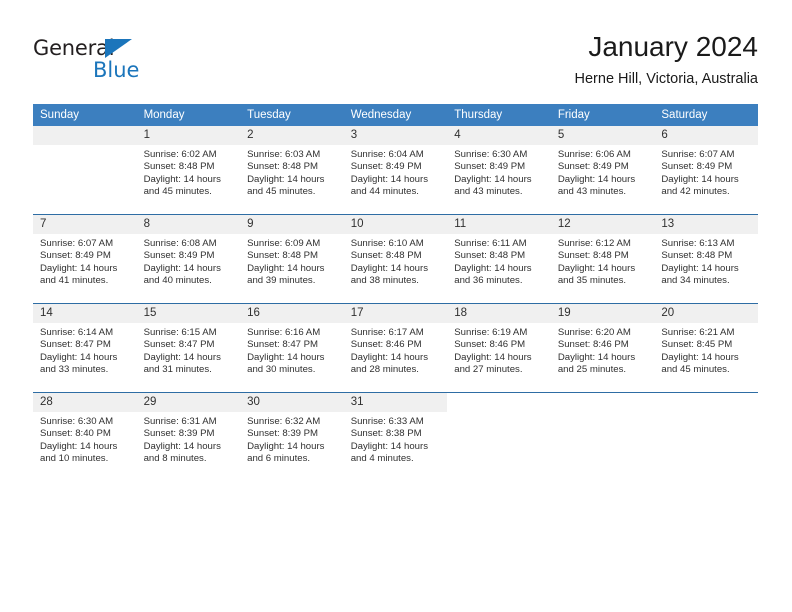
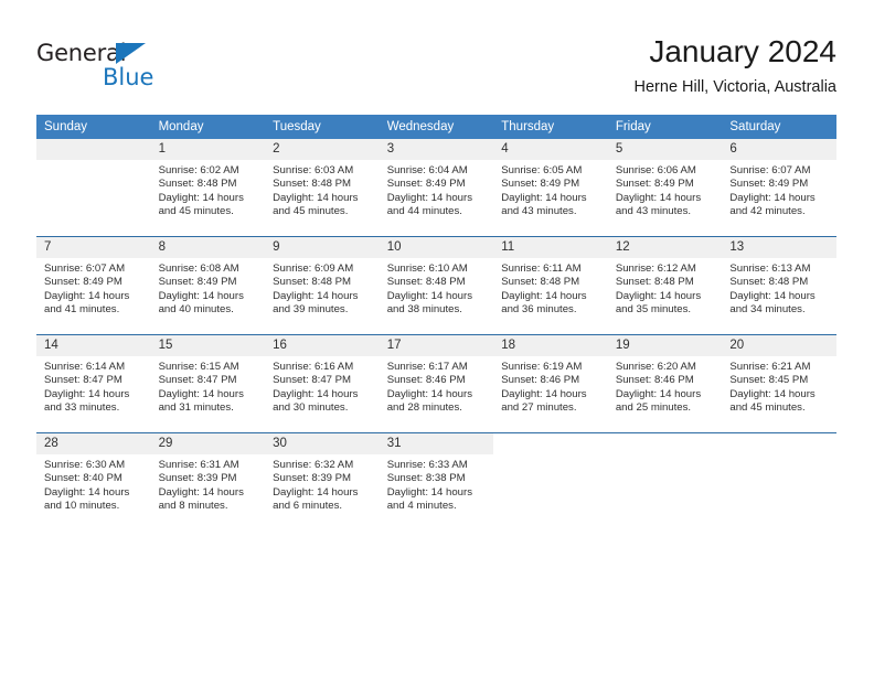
  General
  Blue
  January 2024
  Herne Hill, Victoria, Australia
  Sunday	Monday	Tuesday	Wednesday	Thursday	Friday	Saturday
- 	1Sunrise: 6:02 AMSunset: 8:48 PMDaylight: 14 hoursand 45 minutes.	2Sunrise: 6:03 AMSunset: 8:48 PMDaylight: 14 hoursand 45 minutes.	3Sunrise: 6:04 AMSunset: 8:49 PMDaylight: 14 hoursand 44 minutes.	4Sunrise: 6:30 AMSunset: 8:49 PMDaylight: 14 hoursand 43 minutes.	5Sunrise: 6:06 AMSunset: 8:49 PMDaylight: 14 hoursand 43 minutes.	6Sunrise: 6:07 AMSunset: 8:49 PMDaylight: 14 hoursand 42 minutes.
+ 	1Sunrise: 6:02 AMSunset: 8:48 PMDaylight: 14 hoursand 45 minutes.	2Sunrise: 6:03 AMSunset: 8:48 PMDaylight: 14 hoursand 45 minutes.	3Sunrise: 6:04 AMSunset: 8:49 PMDaylight: 14 hoursand 44 minutes.	4Sunrise: 6:05 AMSunset: 8:49 PMDaylight: 14 hoursand 43 minutes.	5Sunrise: 6:06 AMSunset: 8:49 PMDaylight: 14 hoursand 43 minutes.	6Sunrise: 6:07 AMSunset: 8:49 PMDaylight: 14 hoursand 42 minutes.
  7Sunrise: 6:07 AMSunset: 8:49 PMDaylight: 14 hoursand 41 minutes.	8Sunrise: 6:08 AMSunset: 8:49 PMDaylight: 14 hoursand 40 minutes.	9Sunrise: 6:09 AMSunset: 8:48 PMDaylight: 14 hoursand 39 minutes.	10Sunrise: 6:10 AMSunset: 8:48 PMDaylight: 14 hoursand 38 minutes.	11Sunrise: 6:11 AMSunset: 8:48 PMDaylight: 14 hoursand 36 minutes.	12Sunrise: 6:12 AMSunset: 8:48 PMDaylight: 14 hoursand 35 minutes.	13Sunrise: 6:13 AMSunset: 8:48 PMDaylight: 14 hoursand 34 minutes.
  14Sunrise: 6:14 AMSunset: 8:47 PMDaylight: 14 hoursand 33 minutes.	15Sunrise: 6:15 AMSunset: 8:47 PMDaylight: 14 hoursand 31 minutes.	16Sunrise: 6:16 AMSunset: 8:47 PMDaylight: 14 hoursand 30 minutes.	17Sunrise: 6:17 AMSunset: 8:46 PMDaylight: 14 hoursand 28 minutes.	18Sunrise: 6:19 AMSunset: 8:46 PMDaylight: 14 hoursand 27 minutes.	19Sunrise: 6:20 AMSunset: 8:46 PMDaylight: 14 hoursand 25 minutes.	20Sunrise: 6:21 AMSunset: 8:45 PMDaylight: 14 hoursand 45 minutes.
  28Sunrise: 6:30 AMSunset: 8:40 PMDaylight: 14 hoursand 10 minutes.	29Sunrise: 6:31 AMSunset: 8:39 PMDaylight: 14 hoursand 8 minutes.	30Sunrise: 6:32 AMSunset: 8:39 PMDaylight: 14 hoursand 6 minutes.	31Sunrise: 6:33 AMSunset: 8:38 PMDaylight: 14 hoursand 4 minutes.
